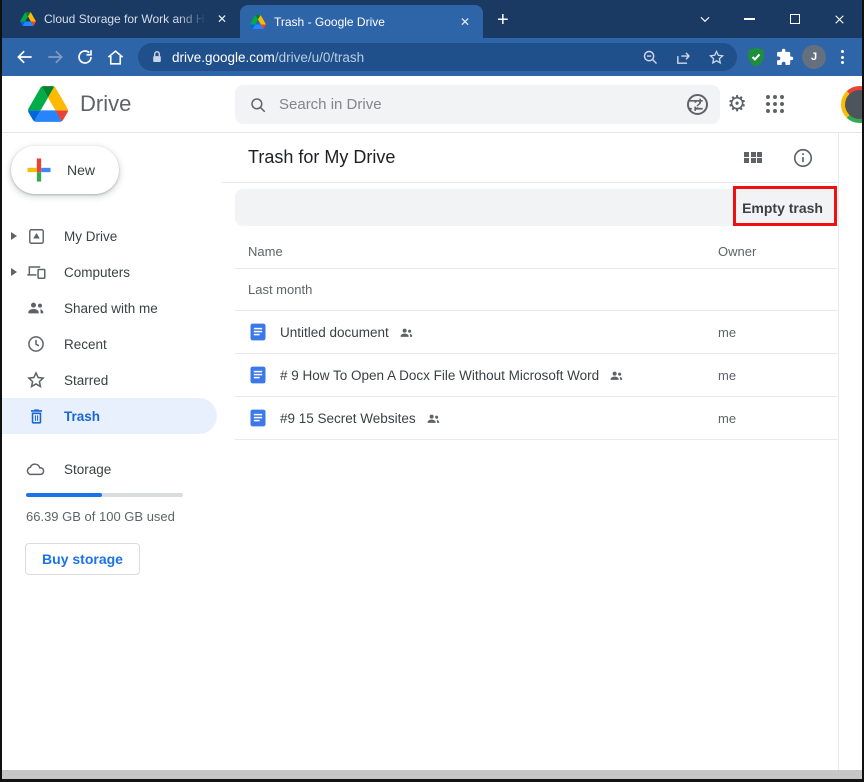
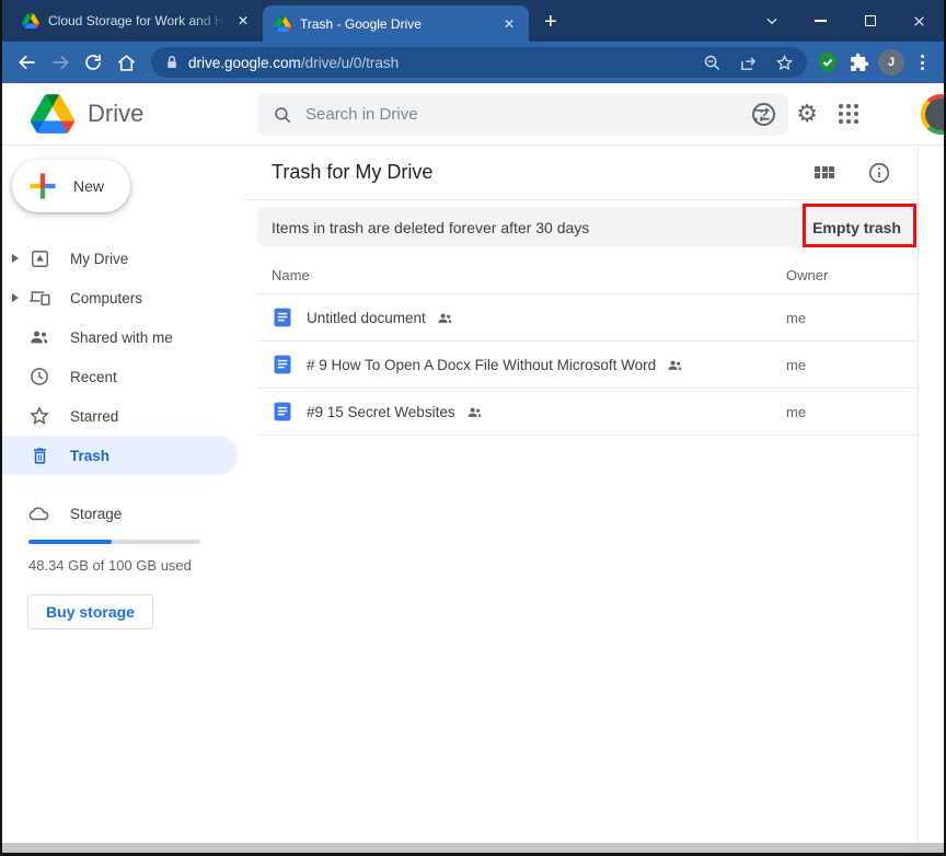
  Cloud Storage for Work and H
  ✕
  Trash - Google Drive
  ✕
  +
  drive.google.com/drive/u/0/trash
  J
  Drive
  Search in Drive
  ?
  ⚙
  New
  My Drive
  Computers
  Shared with me
  Recent
  Starred
  Trash
  Storage
- 66.39 GB of 100 GB used
+ 48.34 GB of 100 GB used
  Buy storage
  Trash for My Drive
+ Items in trash are deleted forever after 30 days
  Empty trash
  Name
  Owner
- Last month
  Untitled document
  me
  # 9 How To Open A Docx File Without Microsoft Word
  me
  #9 15 Secret Websites
  me
